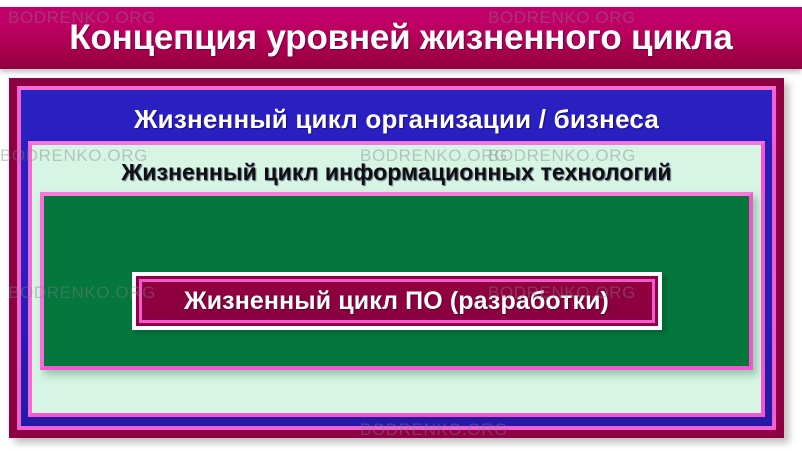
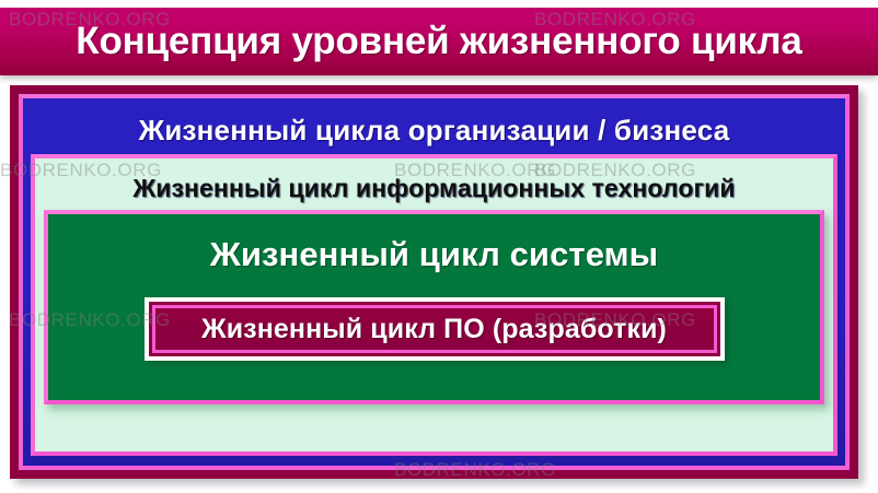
  Концепция уровней жизненного цикла
- Жизненный цикл организации / бизнеса
+ Жизненный цикла организации / бизнеса
  Жизненный цикл информационных технологий
+ Жизненный цикл системы
  Жизненный цикл ПО (разработки)
  BODRENKO.ORG
  BODRENKO.ORG
  BODRENKO.ORG
  BODRENKO.ORG
  BODRENKO.ORG
  BODRENKO.ORG
  BODRENKO.ORG
  BODRENKO.ORG
